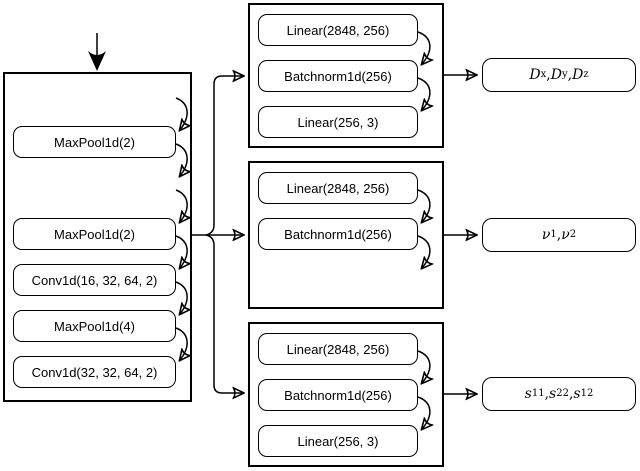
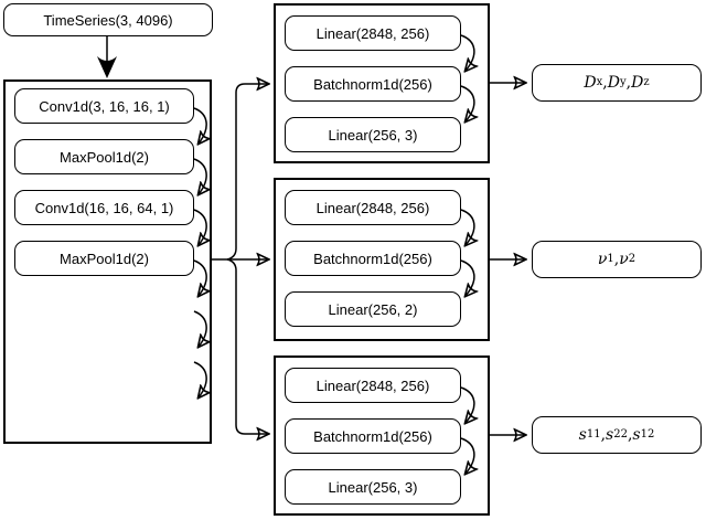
+ TimeSeries(3, 4096)
+ Conv1d(3, 16, 16, 1)
  MaxPool1d(2)
+ Conv1d(16, 16, 64, 1)
  MaxPool1d(2)
- Conv1d(16, 32, 64, 2)
- MaxPool1d(4)
- Conv1d(32, 32, 64, 2)
  Linear(2848, 256)
  Batchnorm1d(256)
  Linear(256, 3)
  Linear(2848, 256)
  Batchnorm1d(256)
+ Linear(256, 2)
  Linear(2848, 256)
  Batchnorm1d(256)
  Linear(256, 3)
  D
  ,
  D
  ,
  D
  ν
  ,
  ν
  s
  ,
  s
  ,
  s
